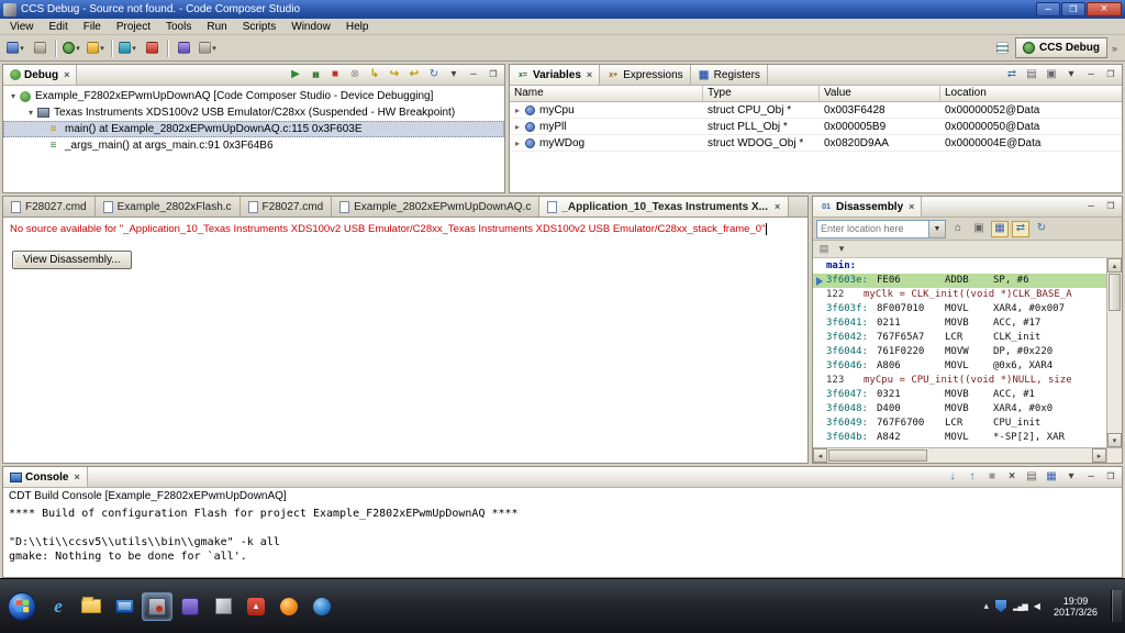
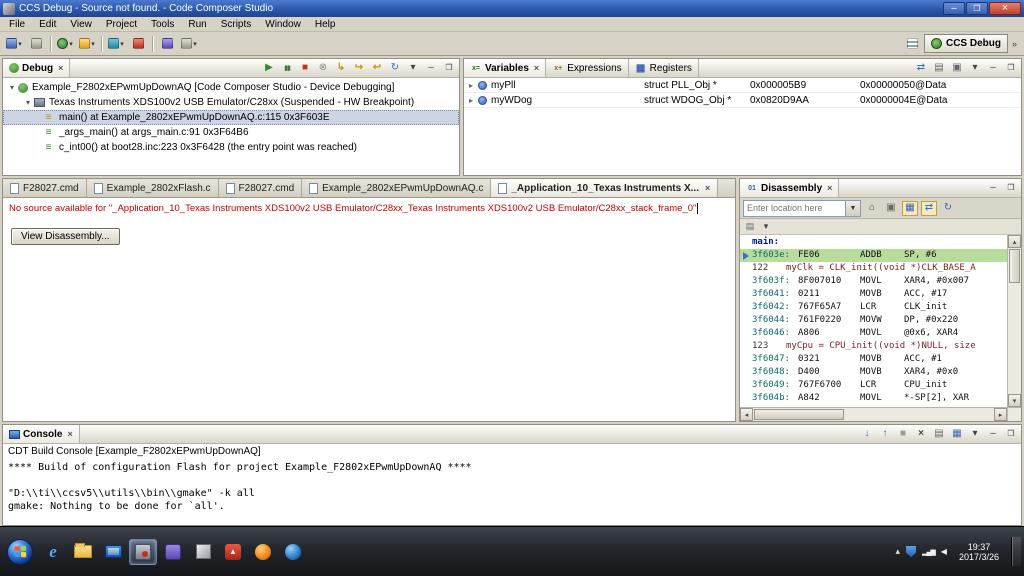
  CCS Debug - Source not found. - Code Composer Studio
- View
+ File
  Edit
- File
+ View
  Project
  Tools
  Run
  Scripts
  Window
  Help
  CCS Debug
  »
  Debug
  ×
  Example_F2802xEPwmUpDownAQ [Code Composer Studio - Device Debugging]
  Texas Instruments XDS100v2 USB Emulator/C28xx (Suspended - HW Breakpoint)
  main() at Example_2802xEPwmUpDownAQ.c:115 0x3F603E
  _args_main() at args_main.c:91 0x3F64B6
+ c_int00() at boot28.inc:223 0x3F6428 (the entry point was reached)
  Variables
  ×
  Expressions
  Registers
- Name
- Type
- Value
- Location
- myCpu
- struct CPU_Obj *
- 0x003F6428
- 0x00000052@Data
  myPll
  struct PLL_Obj *
  0x000005B9
  0x00000050@Data
  myWDog
  struct WDOG_Obj *
  0x0820D9AA
  0x0000004E@Data
  F28027.cmd
  Example_2802xFlash.c
  F28027.cmd
  Example_2802xEPwmUpDownAQ.c
  _Application_10_Texas Instruments X...
  ×
  No source available for "_Application_10_Texas Instruments XDS100v2 USB Emulator/C28xx_Texas Instruments XDS100v2 USB Emulator/C28xx_stack_frame_0"
  View Disassembly...
  Disassembly
  ×
  Enter location here
  main:
  3f603e:
  FE06
  ADDB
  SP, #6
  122
  myClk = CLK_init((void *)CLK_BASE_A
  3f603f:
  8F007010
  MOVL
  XAR4, #0x007
  3f6041:
  0211
  MOVB
  ACC, #17
  3f6042:
  767F65A7
  LCR
  CLK_init
  3f6044:
  761F0220
  MOVW
  DP, #0x220
  3f6046:
  A806
  MOVL
  @0x6, XAR4
  123
  myCpu = CPU_init((void *)NULL, size
  3f6047:
  0321
  MOVB
  ACC, #1
  3f6048:
  D400
  MOVB
  XAR4, #0x0
  3f6049:
  767F6700
  LCR
  CPU_init
  3f604b:
  A842
  MOVL
  *-SP[2], XAR
  Console
  ×
  CDT Build Console [Example_F2802xEPwmUpDownAQ]
  **** Build of configuration Flash for project Example_F2802xEPwmUpDownAQ ****
  "D:\\ti\\ccsv5\\utils\\bin\\gmake" -k all
  gmake: Nothing to be done for `all'.
- 19:09
+ 19:37
  2017/3/26
